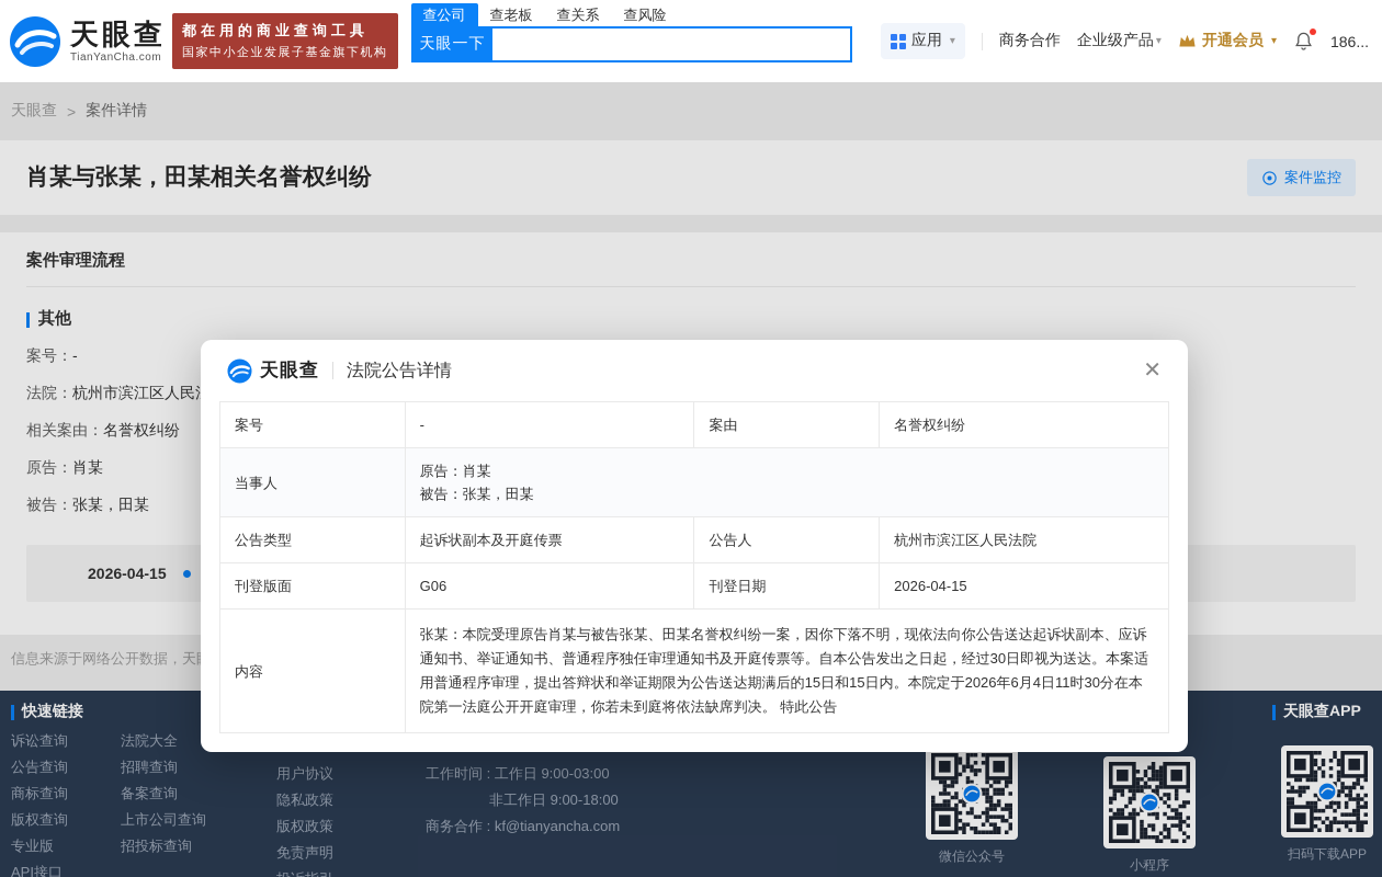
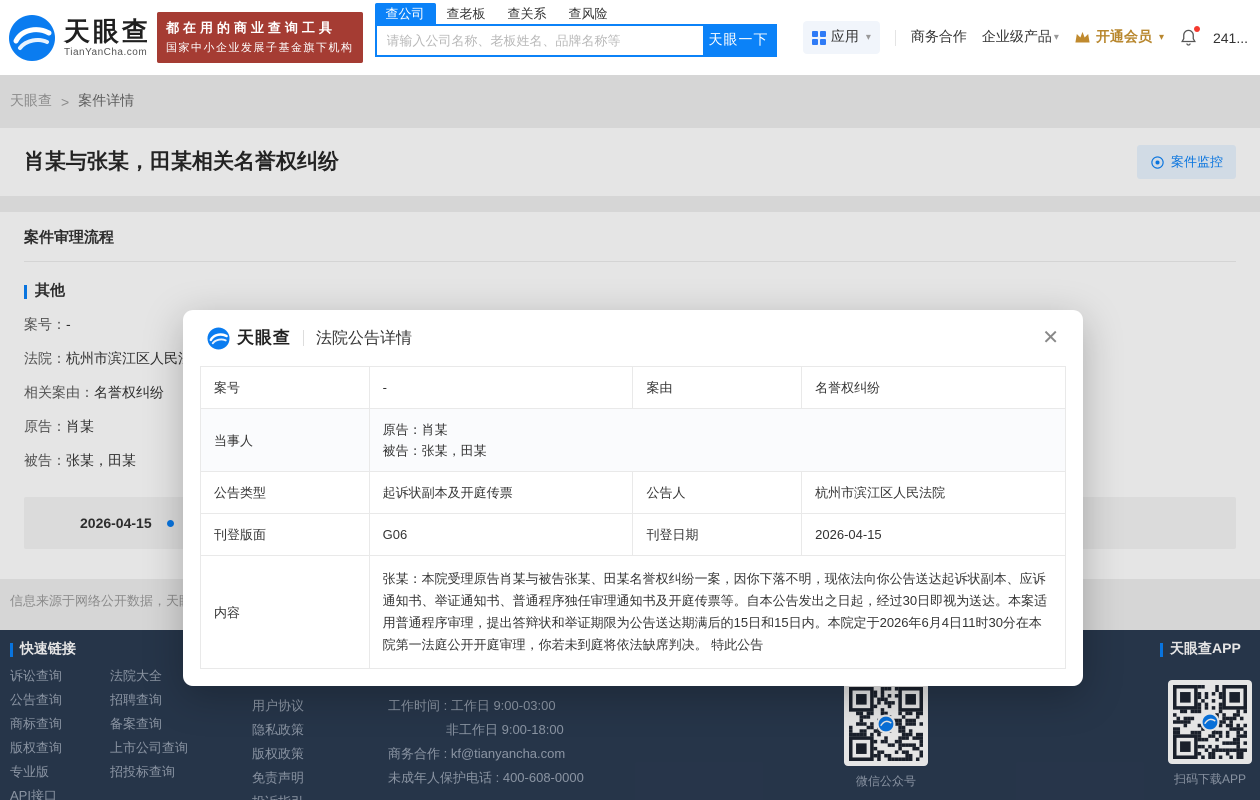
  天眼查
  TianYanCha.com
  都在用的商业查询工具
  国家中小企业发展子基金旗下机构
  查公司
  查老板
  查关系
  查风险
+ 请输入公司名称、老板姓名、品牌名称等
  天眼一下
  应用
  ▾
  商务合作
  企业级产品
  ▾
  开通会员
  ▾
- 186...
+ 241...
  天眼查
  >
  案件详情
  肖某与张某，田某相关名誉权纠纷
  案件监控
  案件审理流程
  其他
  案号：-
  法院：杭州市滨江区人民
  相关案由：名誉权纠纷
  原告：肖某
  被告：张某，田某
  2026-04-15
  信息来源于网络公开数据，天
  快速链接
  诉讼查询
  公告查询
  商标查询
  版权查询
  专业版
  API接口
  法院大全
  招聘查询
  备案查询
  上市公司查询
  招投标查询
  用户协议
  隐私政策
  版权政策
  免责声明
  工作时间 : 工作日 9:00-03:00
  非工作日 9:00-18:00
  商务合作 : kf@tianyancha.com
+ 未成年人保护电话 : 400-608-0000
  微信公众号
- 小程序
  天眼查APP
  扫码下载APP
  天眼查
  法院公告详情
  ✕
  案号	-	案由	名誉权纠纷
  当事人	原告：肖某 被告：张某，田某
  公告类型	起诉状副本及开庭传票	公告人	杭州市滨江区人民法院
  刊登版面	G06	刊登日期	2026-04-15
  内容	张某：本院受理原告肖某与被告张某、田某名誉权纠纷一案，因你下落不明，现依法向你公告送达起诉状副本、应诉通知书、举证通知书、普通程序独任审理通知书及开庭传票等。自本公告发出之日起，经过30日即视为送达。本案适用普通程序审理，提出答辩状和举证期限为公告送达期满后的15日和15日内。本院定于2026年6月4日11时30分在本院第一法庭公开开庭审理，你若未到庭将依法缺席判决。 特此公告
